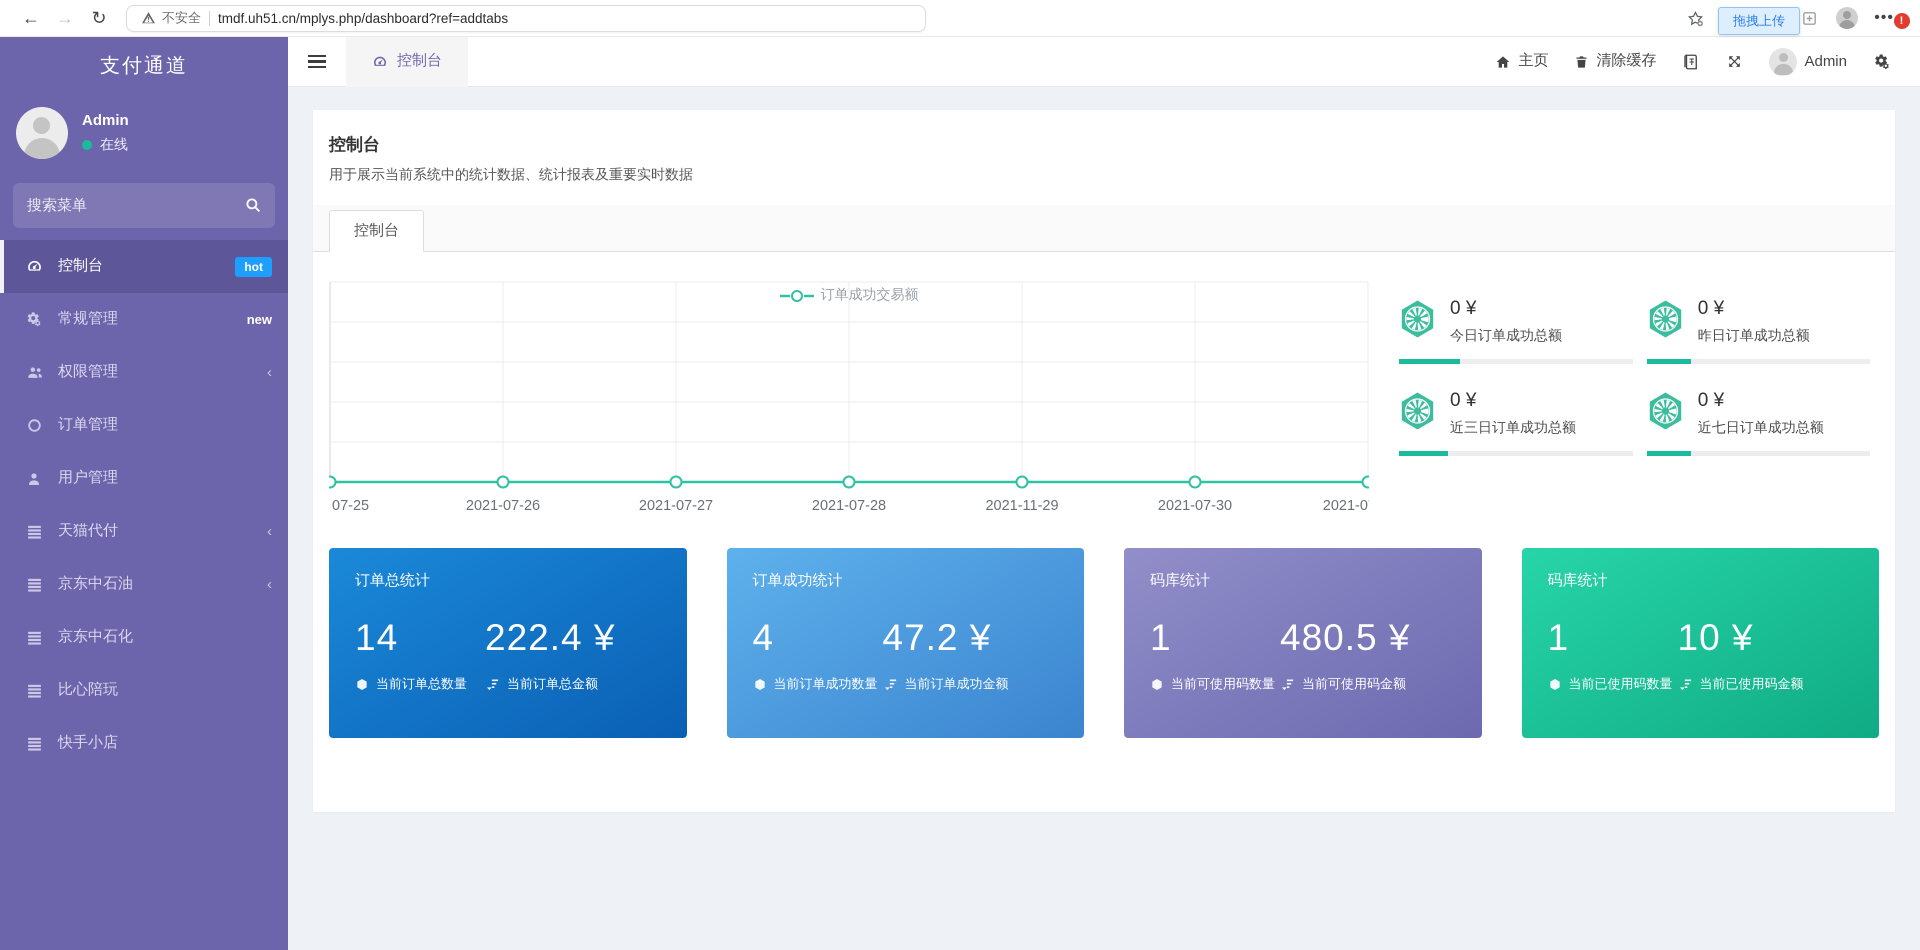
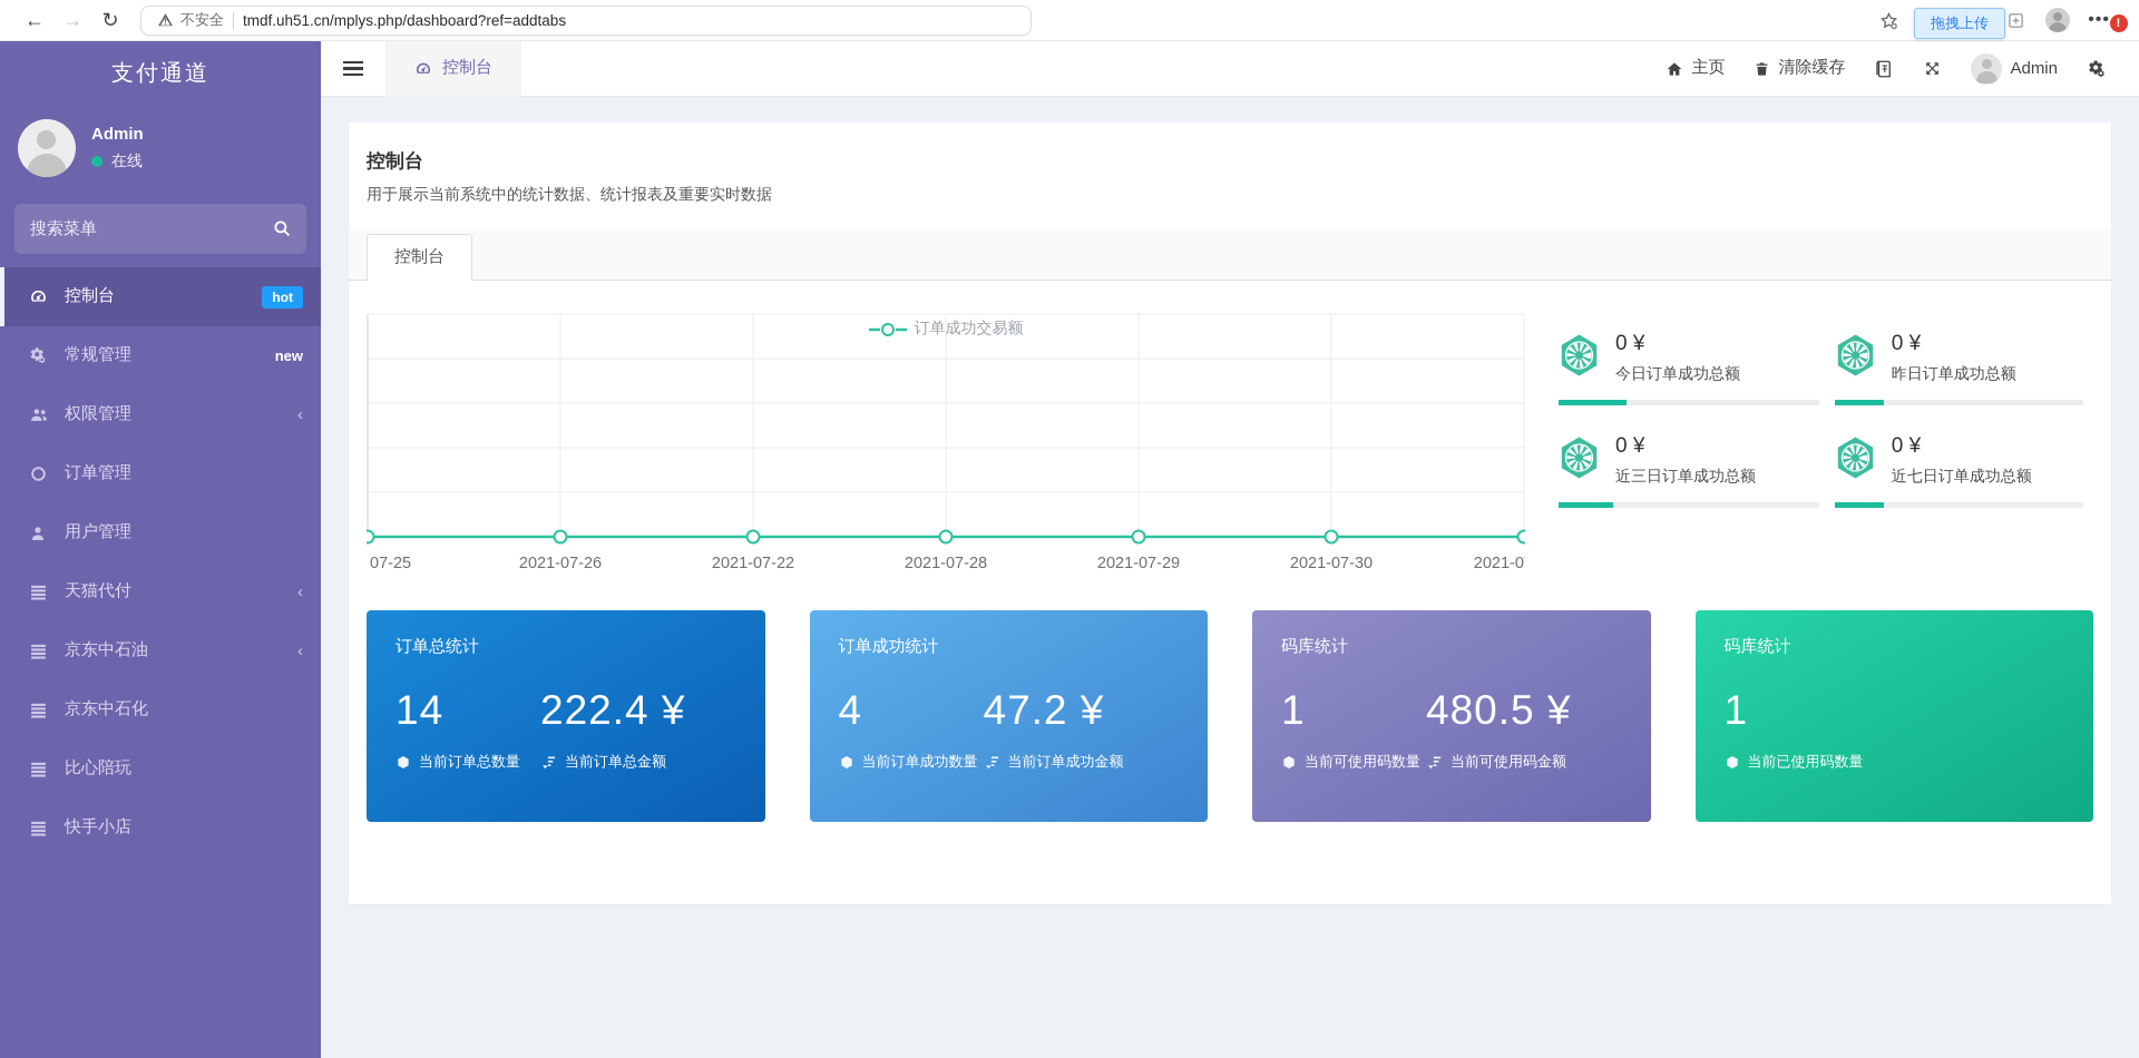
  ←
  →
  ↻
  不安全
  tmdf.uh51.cn/mplys.php/dashboard?ref=addtabs
  •••
  !
  拖拽上传
  支付通道
  Admin
  在线
  搜索菜单
  控制台
  hot
  常规管理
  new
  权限管理
  ‹
  订单管理
  用户管理
  天猫代付
  ‹
  京东中石油
  ‹
  京东中石化
  比心陪玩
  快手小店
  控制台
  主页
  清除缓存
  Admin
  控制台
  用于展示当前系统中的统计数据、统计报表及重要实时数据
  控制台
  订单成功交易额
  07-25
  2021-07-26
- 2021-07-27
+ 2021-07-22
  2021-07-28
- 2021-11-29
+ 2021-07-29
  2021-07-30
  2021-0
  0 ¥
  今日订单成功总额
  0 ¥
  昨日订单成功总额
  0 ¥
  近三日订单成功总额
  0 ¥
  近七日订单成功总额
  订单总统计
  14
  当前订单总数量
  222.4 ¥
  当前订单总金额
  订单成功统计
  4
  当前订单成功数量
  47.2 ¥
  当前订单成功金额
  码库统计
  1
  当前可使用码数量
  480.5 ¥
  当前可使用码金额
  码库统计
  1
  当前已使用码数量
- 10 ¥
- 当前已使用码金额
